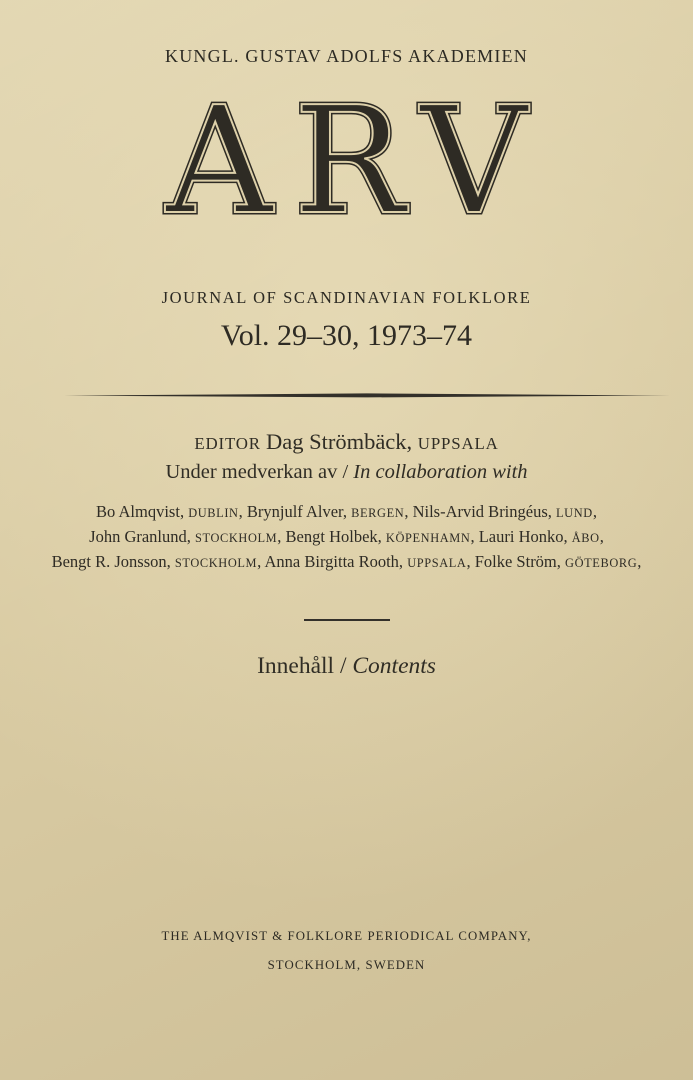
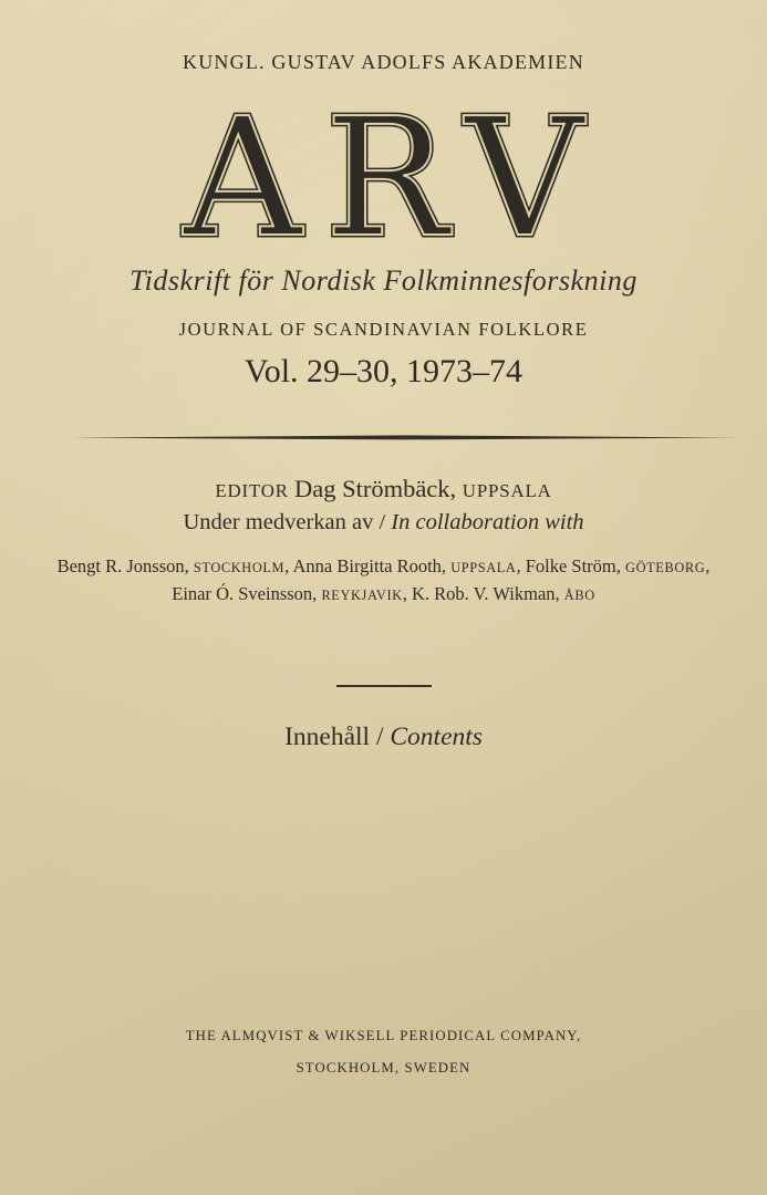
  KUNGL. GUSTAV ADOLFS AKADEMIEN
  ARV
+ Tidskrift för Nordisk Folkminnesforskning
  JOURNAL OF SCANDINAVIAN FOLKLORE
  Vol. 29–30, 1973–74
  EDITOR Dag Strömbäck, UPPSALA
  Under medverkan av / In collaboration with
- Bo Almqvist, DUBLIN, Brynjulf Alver, BERGEN, Nils-Arvid Bringéus, LUND,
- John Granlund, STOCKHOLM, Bengt Holbek, KÖPENHAMN, Lauri Honko, ÅBO,
  Bengt R. Jonsson, STOCKHOLM, Anna Birgitta Rooth, UPPSALA, Folke Ström, GÖTEBORG,
+ Einar Ó. Sveinsson, REYKJAVIK, K. Rob. V. Wikman, ÅBO
  Innehåll / Contents
- THE ALMQVIST & FOLKLORE PERIODICAL COMPANY,
+ THE ALMQVIST & WIKSELL PERIODICAL COMPANY,
  STOCKHOLM, SWEDEN
